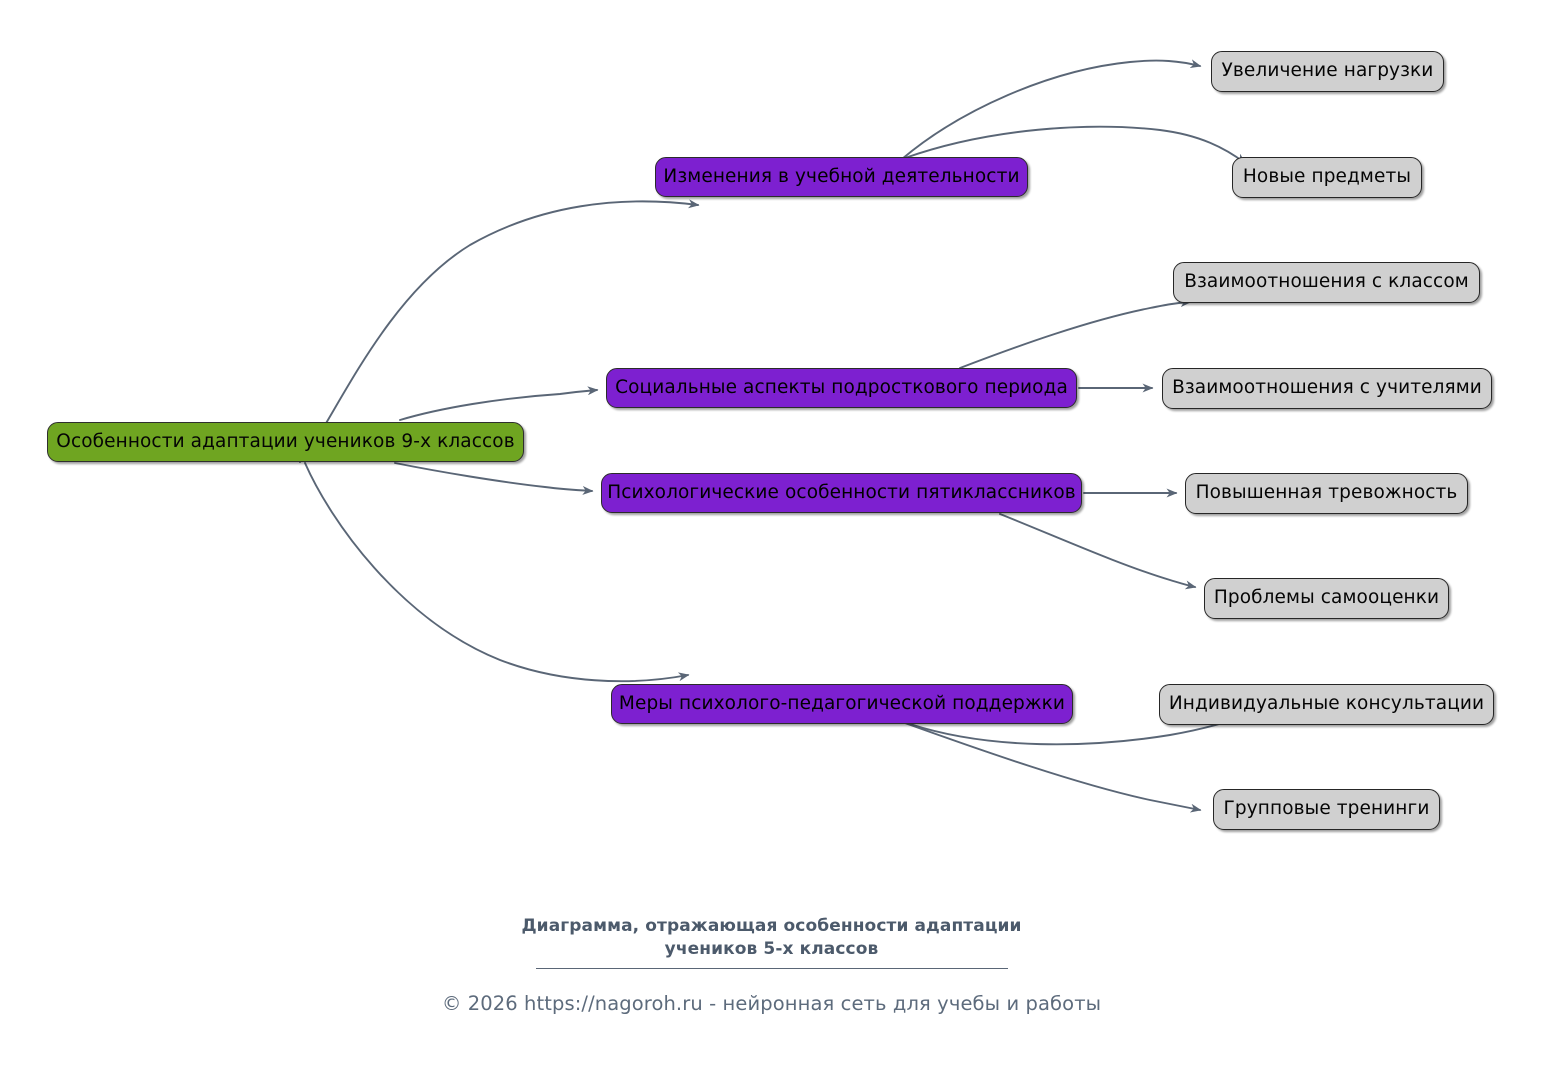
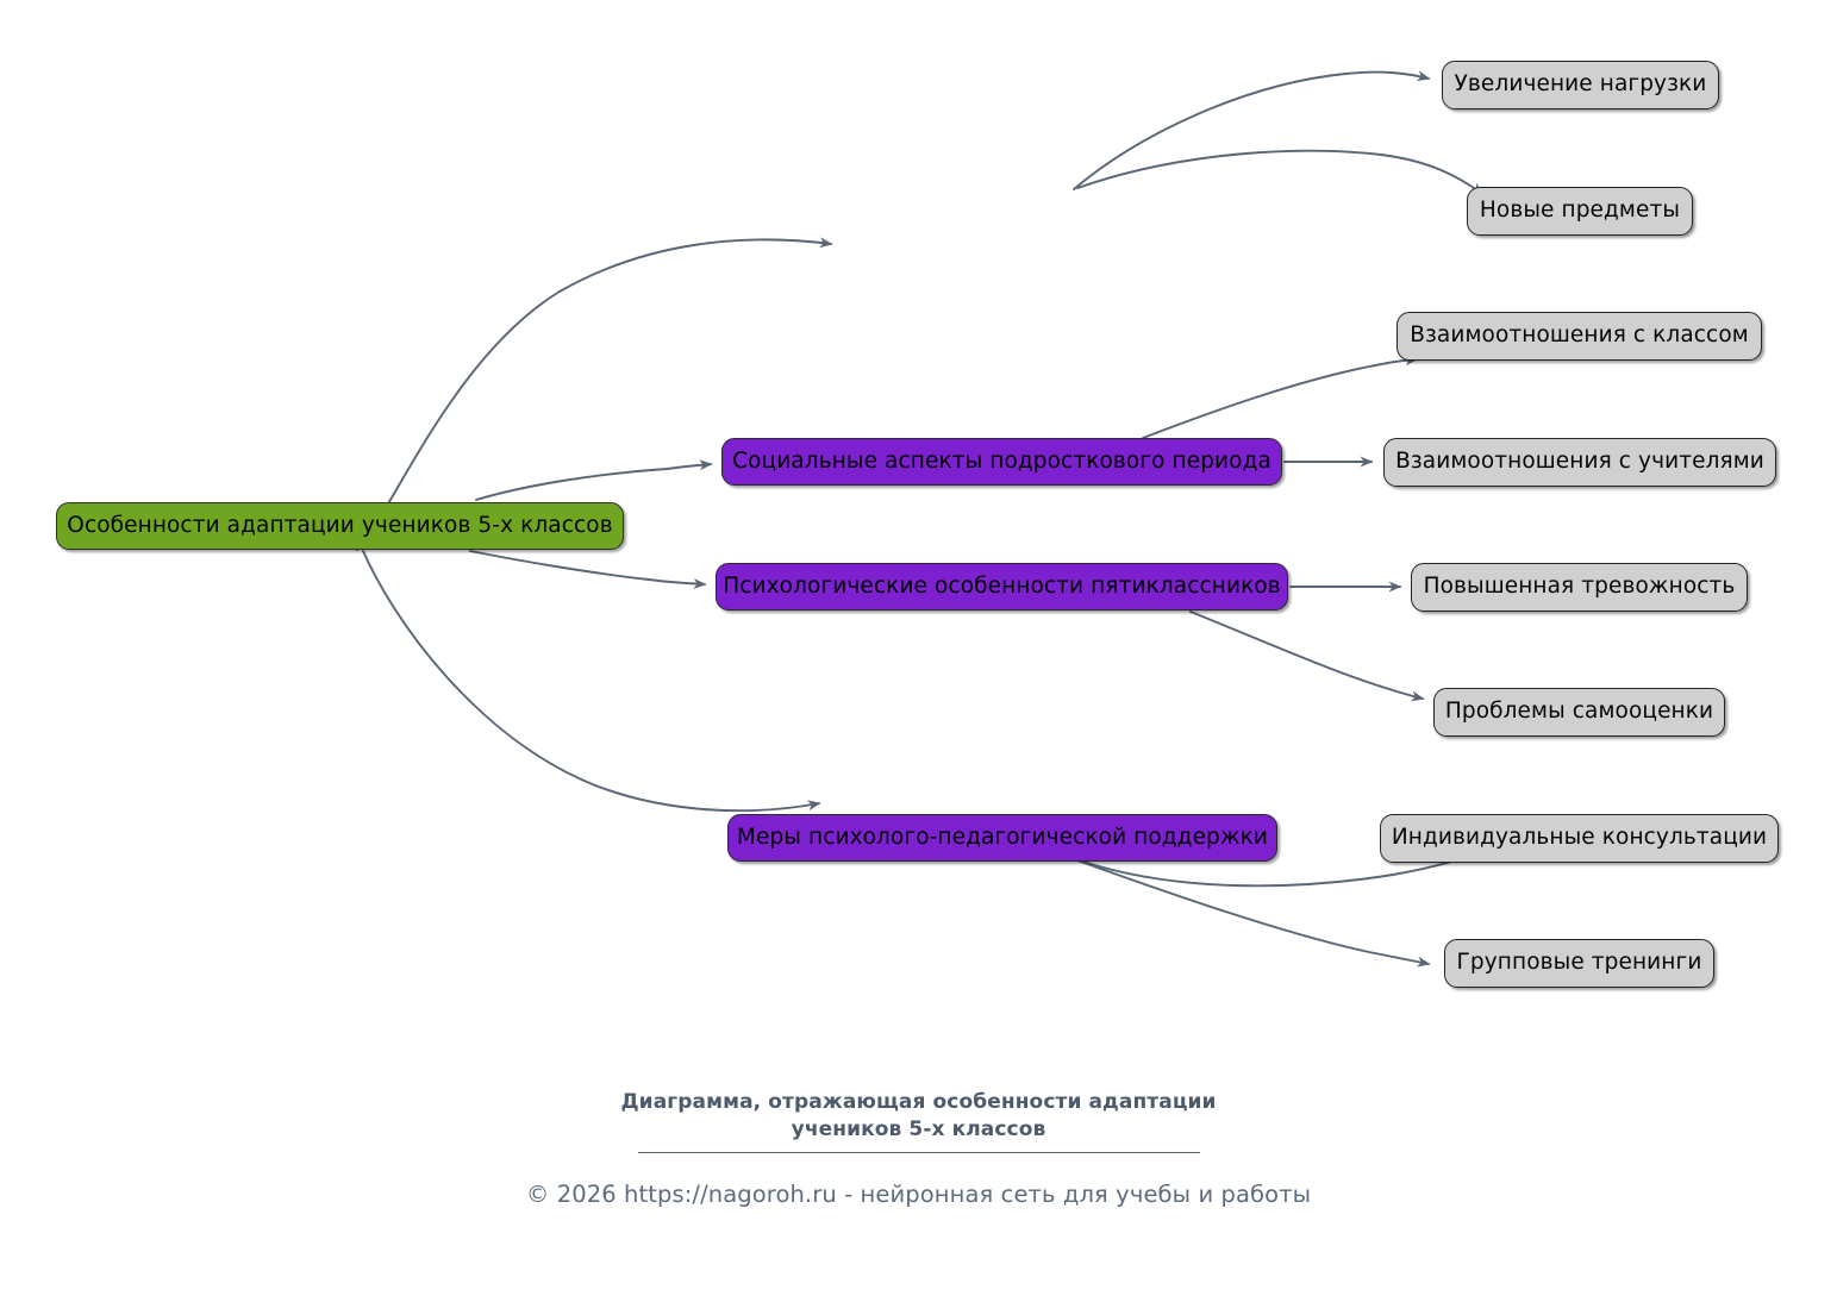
- Особенности адаптации учеников 9-х классов
+ Особенности адаптации учеников 5-х классов
- Изменения в учебной деятельности
  Увеличение нагрузки
  Новые предметы
  Социальные аспекты подросткового периода
  Взаимоотношения с классом
  Взаимоотношения с учителями
  Психологические особенности пятиклассников
  Повышенная тревожность
  Проблемы самооценки
  Меры психолого-педагогической поддержки
  Индивидуальные консультации
  Групповые тренинги
  Диаграмма, отражающая особенности адаптации
  учеников 5-х классов
  © 2026 https://nagoroh.ru - нейронная сеть для учебы и работы
